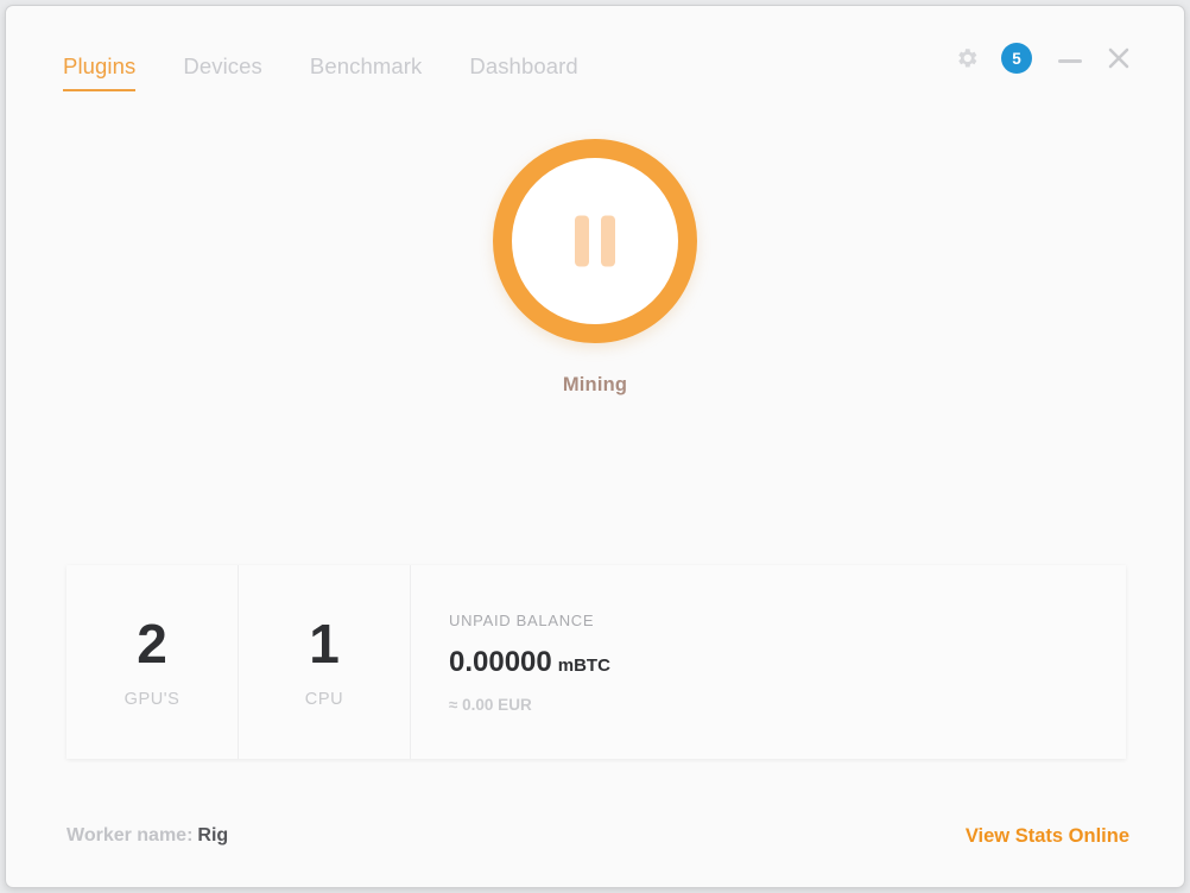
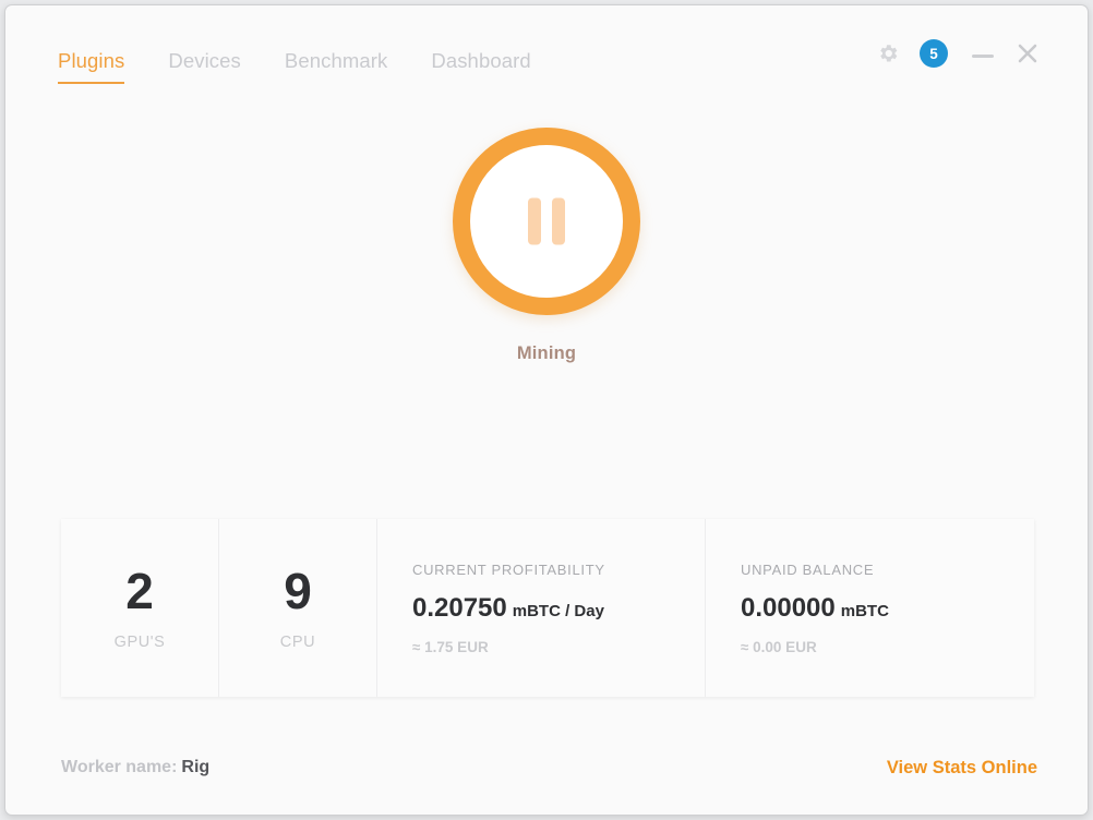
  Plugins
  Devices
  Benchmark
  Dashboard
  5
  Mining
  2
  GPU'S
- 1
+ 9
  CPU
+ CURRENT PROFITABILITY
+ 0.20750 mBTC / Day
+ ≈ 1.75 EUR
  UNPAID BALANCE
  0.00000 mBTC
  ≈ 0.00 EUR
  Worker name: Rig
  View Stats Online
